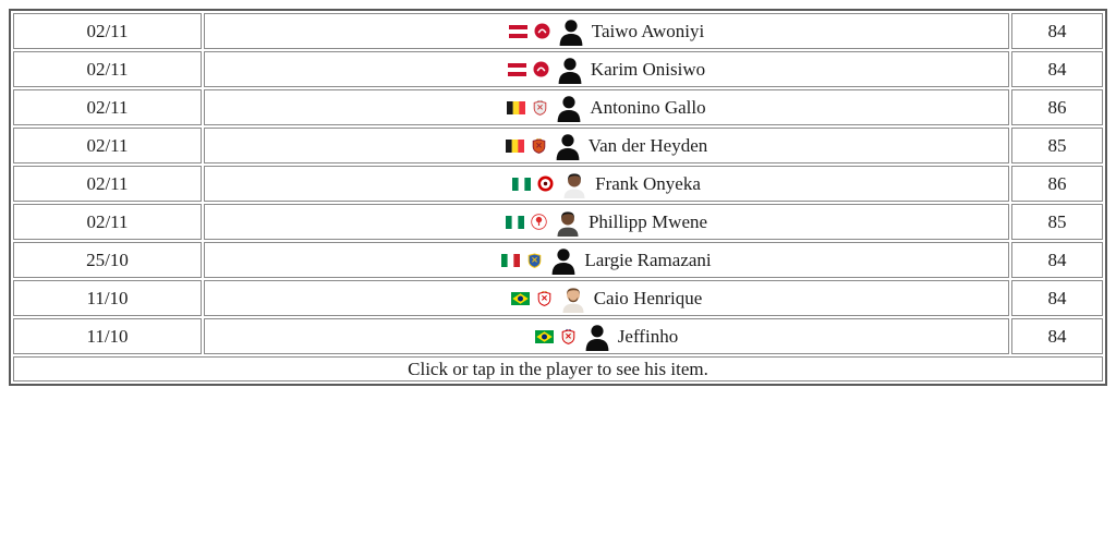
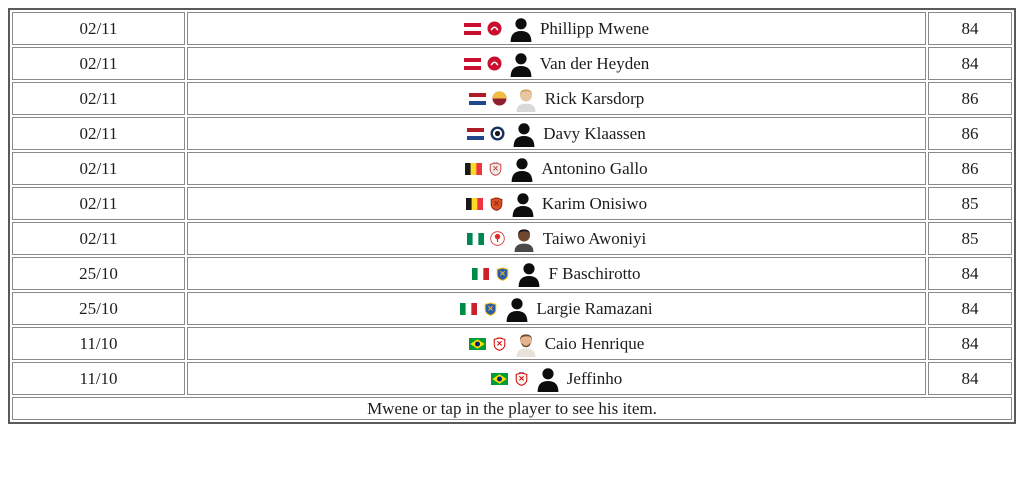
- 02/11	Taiwo Awoniyi	84
+ 02/11	Phillipp Mwene	84
- 02/11	Karim Onisiwo	84
+ 02/11	Van der Heyden	84
+ 02/11	Rick Karsdorp	86
+ 02/11	Davy Klaassen	86
  02/11	Antonino Gallo	86
- 02/11	Van der Heyden	85
+ 02/11	Karim Onisiwo	85
- 02/11	Frank Onyeka	86
- 02/11	Phillipp Mwene	85
+ 02/11	Taiwo Awoniyi	85
+ 25/10	F Baschirotto	84
  25/10	Largie Ramazani	84
  11/10	Caio Henrique	84
  11/10	Jeffinho	84
- Click or tap in the player to see his item.
+ Mwene or tap in the player to see his item.
